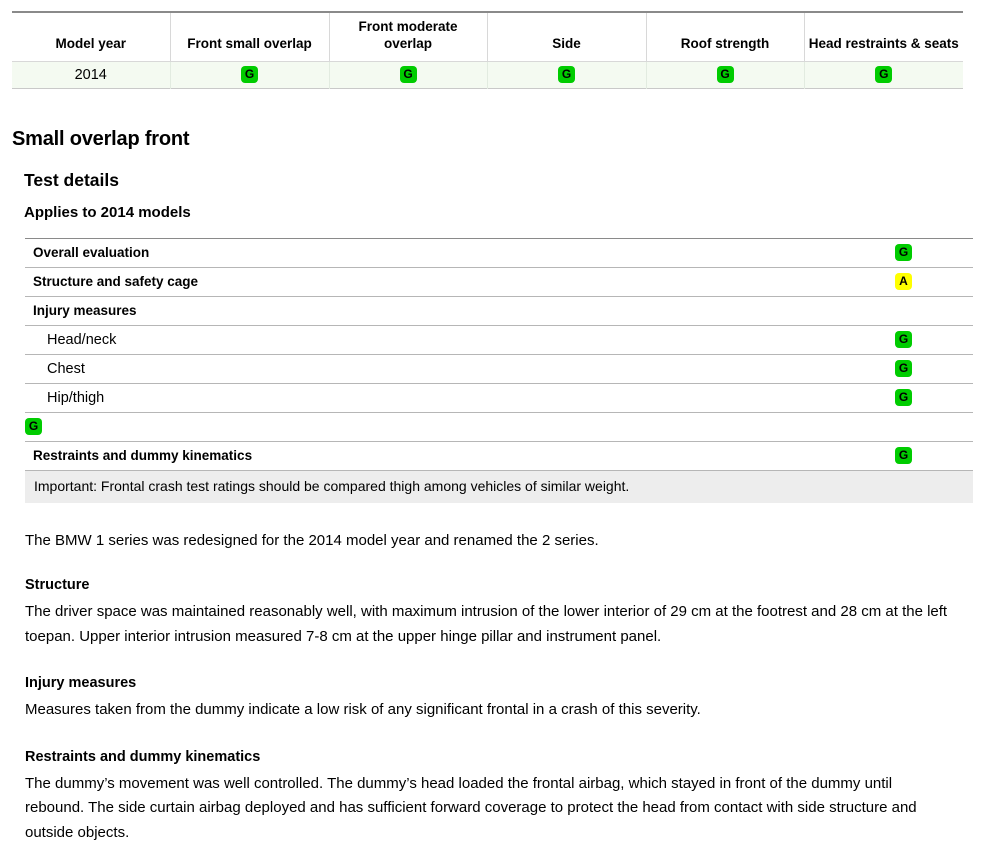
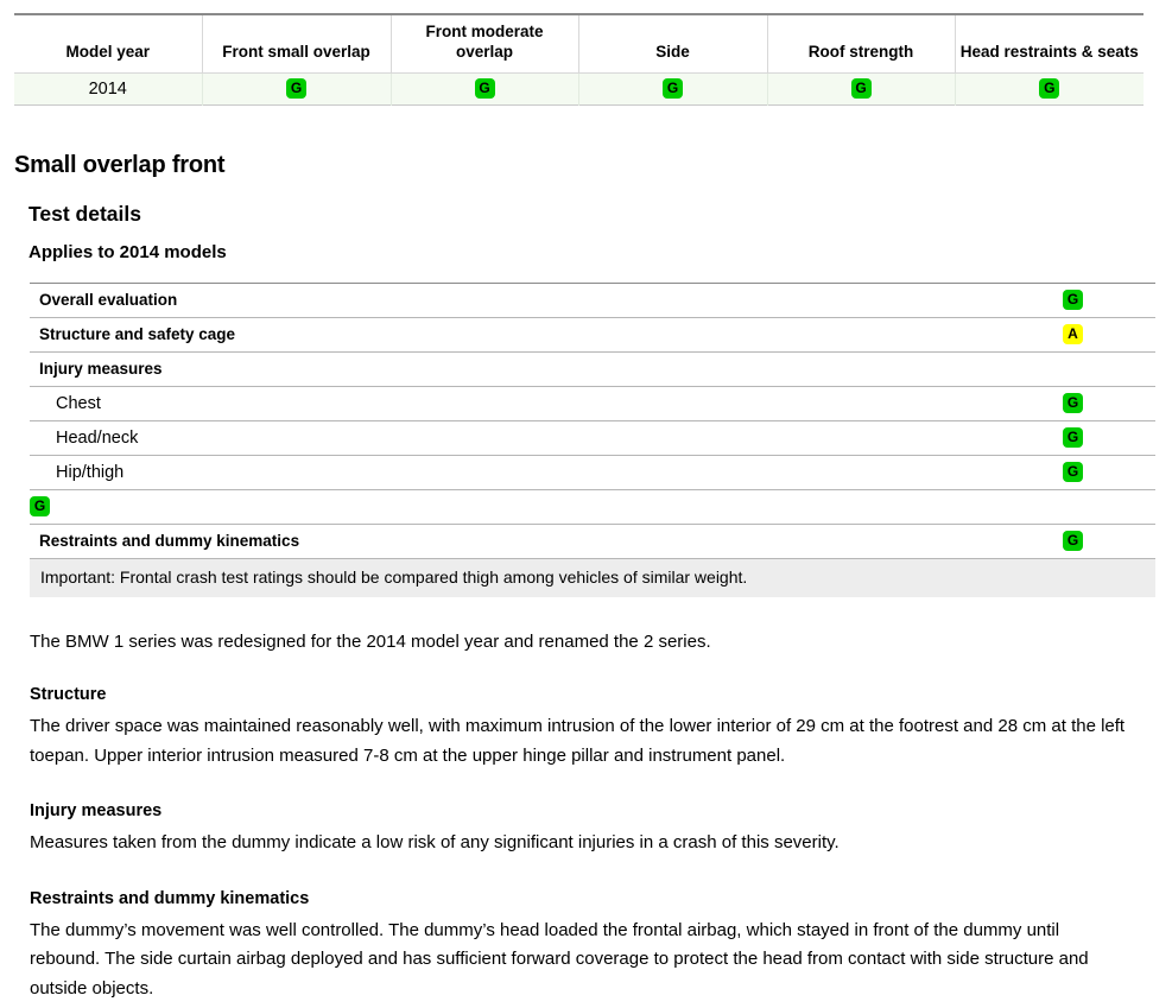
  Model year	Front small overlap	Front moderate overlap	Side	Roof strength	Head restraints & seats
  2014	G	G	G	G	G
  Small overlap front
  Test details
  Applies to 2014 models
  Overall evaluation
  G
  Structure and safety cage
  A
  Injury measures
- Head/neck
+ Chest
  G
- Chest
+ Head/neck
  G
  Hip/thigh
  G
  G
  Restraints and dummy kinematics
  G
  Important: Frontal crash test ratings should be compared thigh among vehicles of similar weight.
  The BMW 1 series was redesigned for the 2014 model year and renamed the 2 series.
  Structure
  The driver space was maintained reasonably well, with maximum intrusion of the lower interior of 29 cm at the footrest and 28 cm at the left toepan. Upper interior intrusion measured 7-8 cm at the upper hinge pillar and instrument panel.
  Injury measures
- Measures taken from the dummy indicate a low risk of any significant frontal in a crash of this severity.
+ Measures taken from the dummy indicate a low risk of any significant injuries in a crash of this severity.
  Restraints and dummy kinematics
  The dummy’s movement was well controlled. The dummy’s head loaded the frontal airbag, which stayed in front of the dummy until rebound. The side curtain airbag deployed and has sufficient forward coverage to protect the head from contact with side structure and outside objects.
